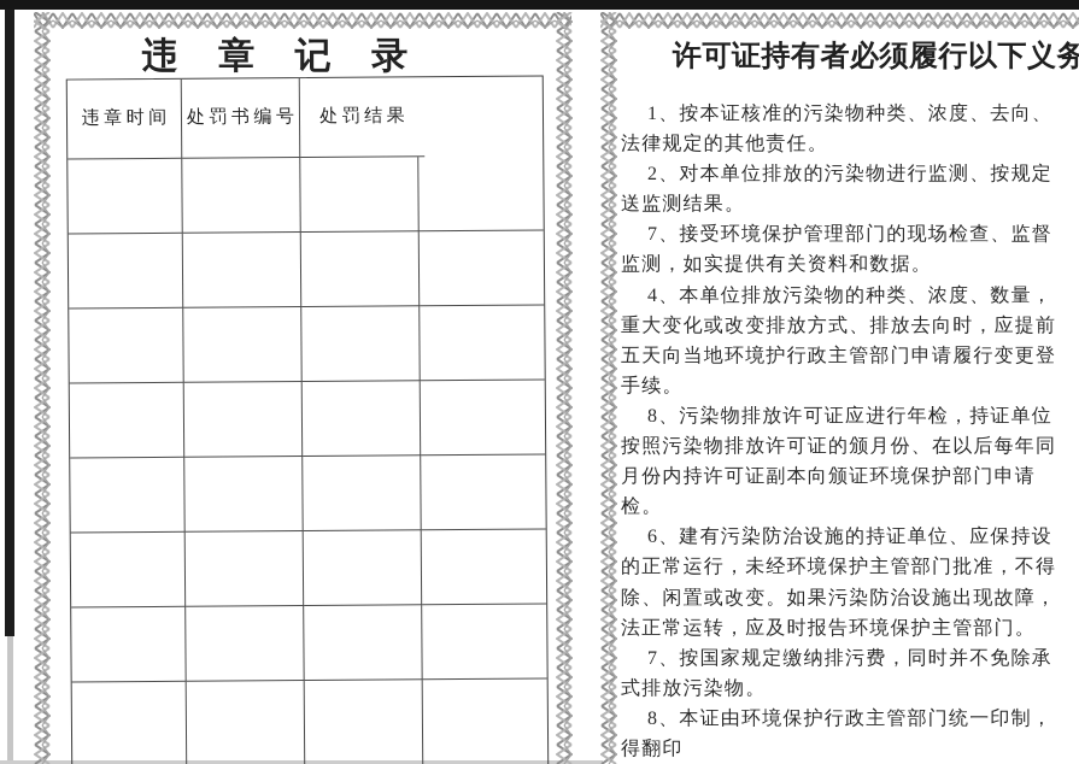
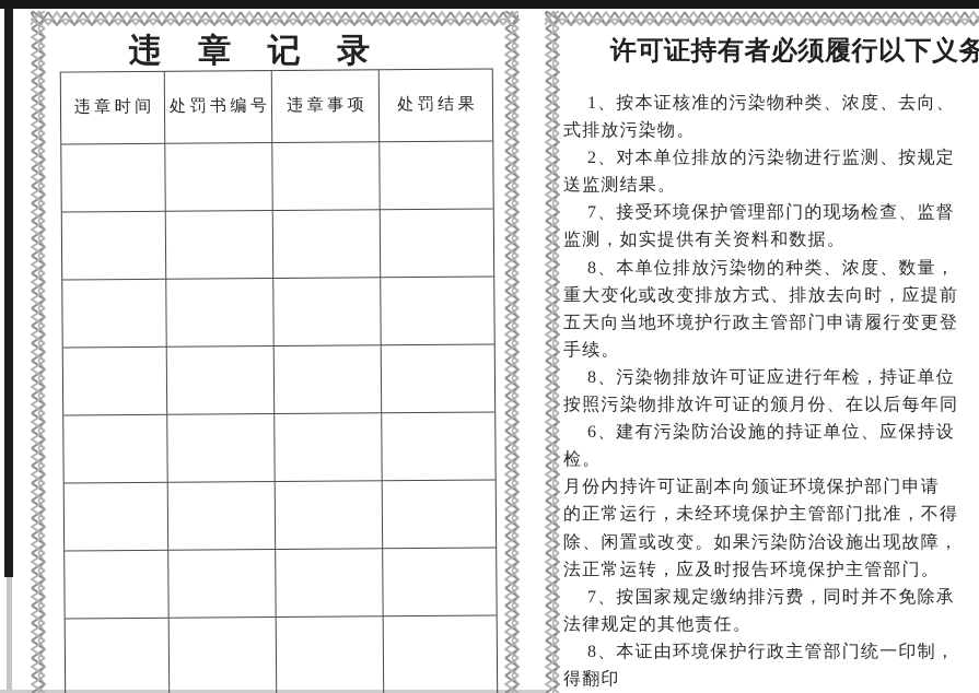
  违 章 记 录
  违章时间
  处罚书编号
+ 违章事项
  处罚结果
  许可证持有者必须履行以下义务
  1、按本证核准的污染物种类、浓度、去向、
- 法律规定的其他责任。
+ 式排放污染物。
  2、对本单位排放的污染物进行监测、按规定
  送监测结果。
  7、接受环境保护管理部门的现场检查、监督
  监测，如实提供有关资料和数据。
- 4、本单位排放污染物的种类、浓度、数量，
+ 8、本单位排放污染物的种类、浓度、数量，
  重大变化或改变排放方式、排放去向时，应提前
  五天向当地环境护行政主管部门申请履行变更登
  手续。
  8、污染物排放许可证应进行年检，持证单位
  按照污染物排放许可证的颁月份、在以后每年同
- 月份内持许可证副本向颁证环境保护部门申请
+ 6、建有污染防治设施的持证单位、应保持设
  检。
- 6、建有污染防治设施的持证单位、应保持设
+ 月份内持许可证副本向颁证环境保护部门申请
  的正常运行，未经环境保护主管部门批准，不得
  除、闲置或改变。如果污染防治设施出现故障，
  法正常运转，应及时报告环境保护主管部门。
  7、按国家规定缴纳排污费，同时并不免除承
- 式排放污染物。
+ 法律规定的其他责任。
  8、本证由环境保护行政主管部门统一印制，
  得翻印
